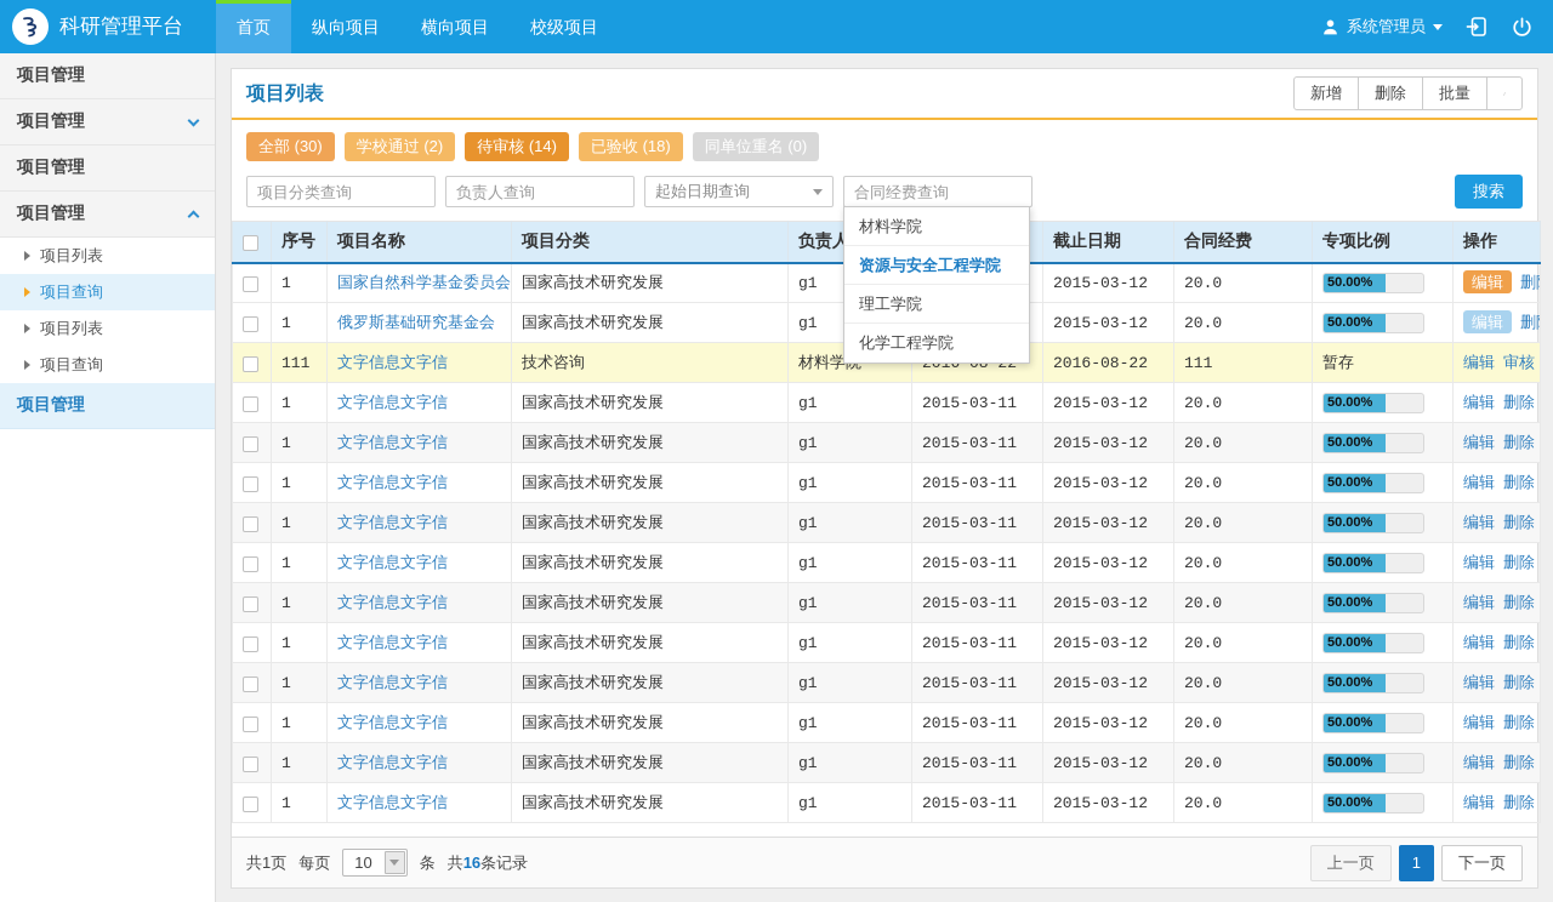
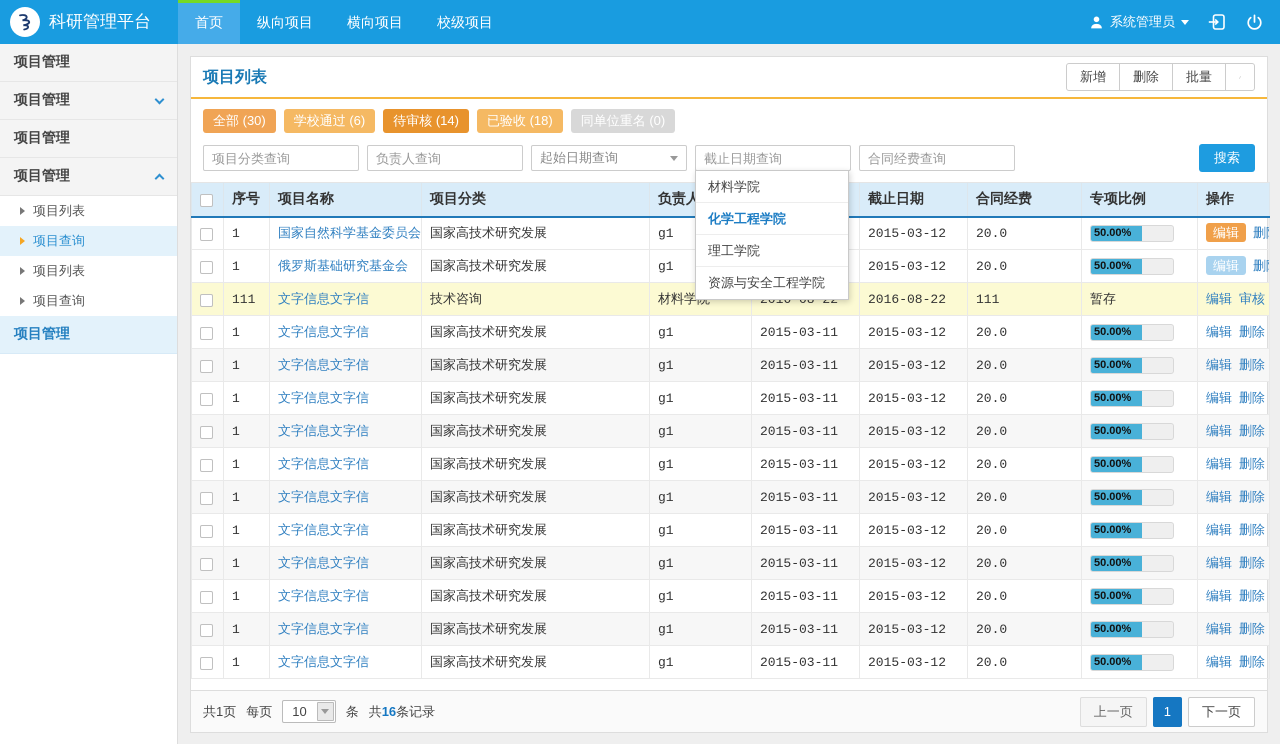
  科研管理平台
  首页
  纵向项目
  横向项目
  校级项目
  系统管理员
  项目管理
  项目管理
  项目管理
  项目管理
  项目列表
  项目查询
  项目列表
  项目查询
  项目管理
  项目列表
  新增
  删除
  批量
  全部 (30)
- 学校通过 (2)
+ 学校通过 (6)
  待审核 (14)
  已验收 (18)
  同单位重名 (0)
  项目分类查询
  负责人查询
  起始日期查询
+ 截止日期查询
  合同经费查询
  搜索
  	序号	项目名称	项目分类	负责人		截止日期	合同经费	专项比例	操作
  	1	国家自然科学基金委员会	国家高技术研究发展	g1		2015-03-12	20.0	50.00%	编辑 删
  	1	俄罗斯基础研究基金会	国家高技术研究发展	g1		2015-03-12	20.0	50.00%	编辑 删
  	111	文字信息文字信	技术咨询	材料学		2016-08-22	111	暂存	编辑 审核
  	1	文字信息文字信	国家高技术研究发展	g1	2015-03-11	2015-03-12	20.0	50.00%	编辑 删除
  	1	文字信息文字信	国家高技术研究发展	g1	2015-03-11	2015-03-12	20.0	50.00%	编辑 删除
  	1	文字信息文字信	国家高技术研究发展	g1	2015-03-11	2015-03-12	20.0	50.00%	编辑 删除
  	1	文字信息文字信	国家高技术研究发展	g1	2015-03-11	2015-03-12	20.0	50.00%	编辑 删除
  	1	文字信息文字信	国家高技术研究发展	g1	2015-03-11	2015-03-12	20.0	50.00%	编辑 删除
  	1	文字信息文字信	国家高技术研究发展	g1	2015-03-11	2015-03-12	20.0	50.00%	编辑 删除
  	1	文字信息文字信	国家高技术研究发展	g1	2015-03-11	2015-03-12	20.0	50.00%	编辑 删除
  	1	文字信息文字信	国家高技术研究发展	g1	2015-03-11	2015-03-12	20.0	50.00%	编辑 删除
  	1	文字信息文字信	国家高技术研究发展	g1	2015-03-11	2015-03-12	20.0	50.00%	编辑 删除
  	1	文字信息文字信	国家高技术研究发展	g1	2015-03-11	2015-03-12	20.0	50.00%	编辑 删除
  	1	文字信息文字信	国家高技术研究发展	g1	2015-03-11	2015-03-12	20.0	50.00%	编辑 删除
  共1页
  每页
  10
  条
  共16条记录
  上一页
  1
  下一页
  材料学院
- 资源与安全工程学院
+ 化学工程学院
  理工学院
- 化学工程学院
+ 资源与安全工程学院
